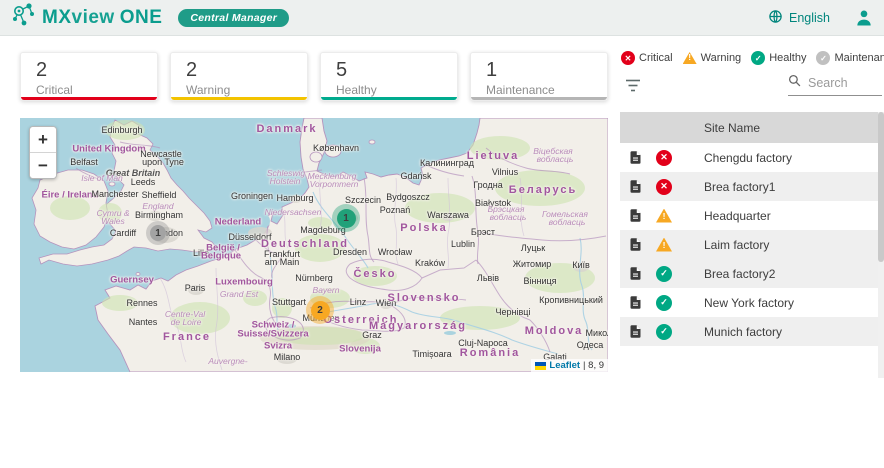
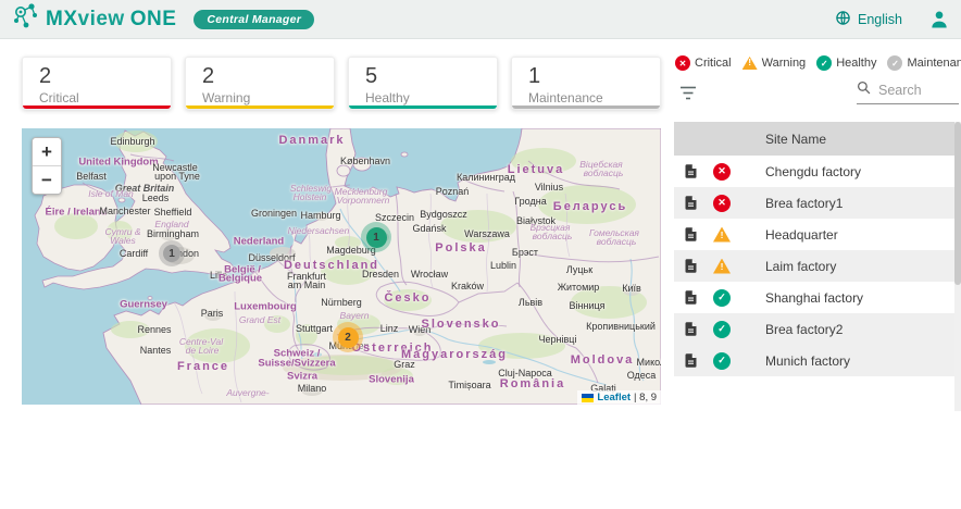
  MXview ONE
  Central Manager
  English
  2
  Critical
  2
  Warning
  5
  Healthy
  1
  Maintenance
  Edinburgh
  United Kingdom
  Newcastle
  upon Tyne
  Belfast
  Great Britain
  Isle of Man
  Leeds
  Éire / Ireland
  Manchester
  Sheffield
  England
  Birmingham
  Cymru &
  Wales
  Cardiff
  Guernsey
  Lille
  Paris
  Rennes
  Nantes
  Centre-Val
  de Loire
  France
  Auvergne-
  Nederland
  België /
  Belgique
  Luxembourg
  Grand Est
  Danmark
  København
  Schleswig
  Holstein
  Mecklenburg
  Vorpommern
  Groningen
  Hamburg
  Szczecin
- Gdańsk
+ Poznań
  Bydgoszcz
  Niedersachsen
- Poznań
+ Gdańsk
  Magdeburg
  Warszawa
  Polska
  Düsseldorf
  Deutschland
  Dresden
  Wrocław
  Frankfurt
  am Main
  Česko
  Kraków
  Lublin
  Nürnberg
  Bayern
  Stuttgart
  Mühen
  Linz
  Wien
  Österreich
  Schweiz /
  Suisse/Svizzera
  Svizra
  Graz
  Slovenija
  Milano
  Magyarország
  Slovensko
  Калининград
  Lietuva
  Vilnius
  Гродна
  Беларусь
  Віцебская
  вобласць
  Białystok
  Брэсцкая
  вобласць
  Гомельская
  вобласць
  Брэст
  Луцьк
  Житомир
  Київ
  Львів
  Вінниця
  Кропивницький
  Чернівці
  Moldova
  Cluj-Napoca
  România
  Timișoara
  Одеса
  Galați
  1
  1
  2
  +
  −
  Leaflet
  | 8, 9
  Critical
  Warning
  Healthy
  Maintenan
  Search
  Site Name
  Chengdu factory
  Brea factory1
  Headquarter
  Laim factory
+ Shanghai factory
  Brea factory2
- New York factory
  Munich factory
